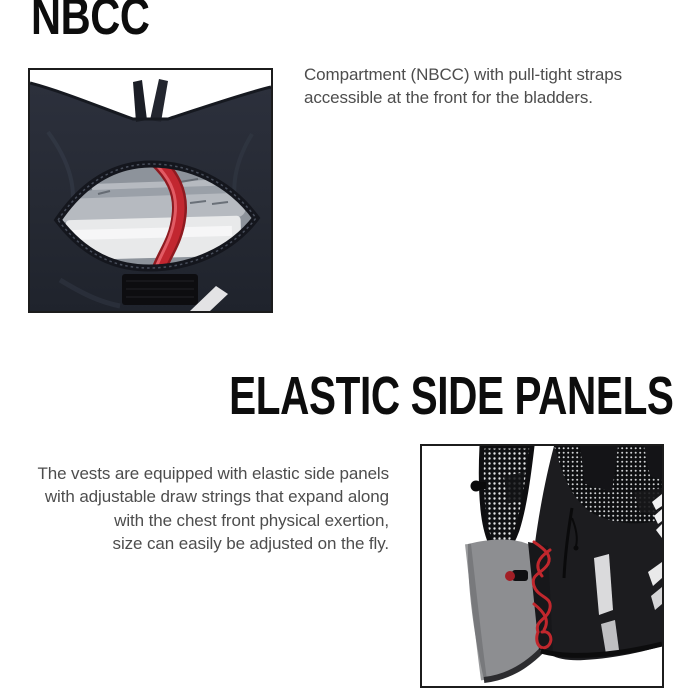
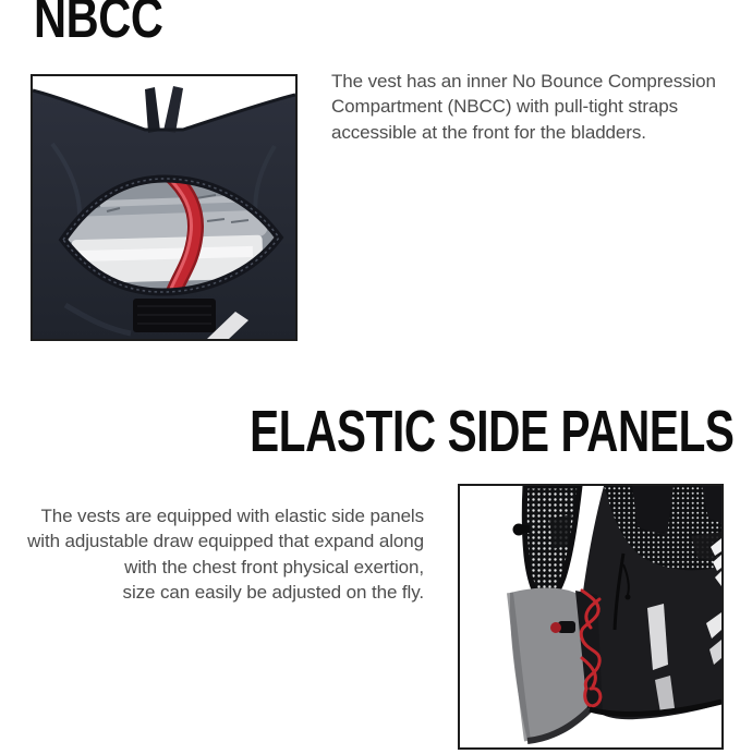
  NBCC
+ The vest has an inner No Bounce Compression
  Compartment (NBCC) with pull-tight straps
  accessible at the front for the bladders.
  ELASTIC SIDE PANELS
  The vests are equipped with elastic side panels
- with adjustable draw strings that expand along
+ with adjustable draw equipped that expand along
  with the chest front physical exertion,
  size can easily be adjusted on the fly.
